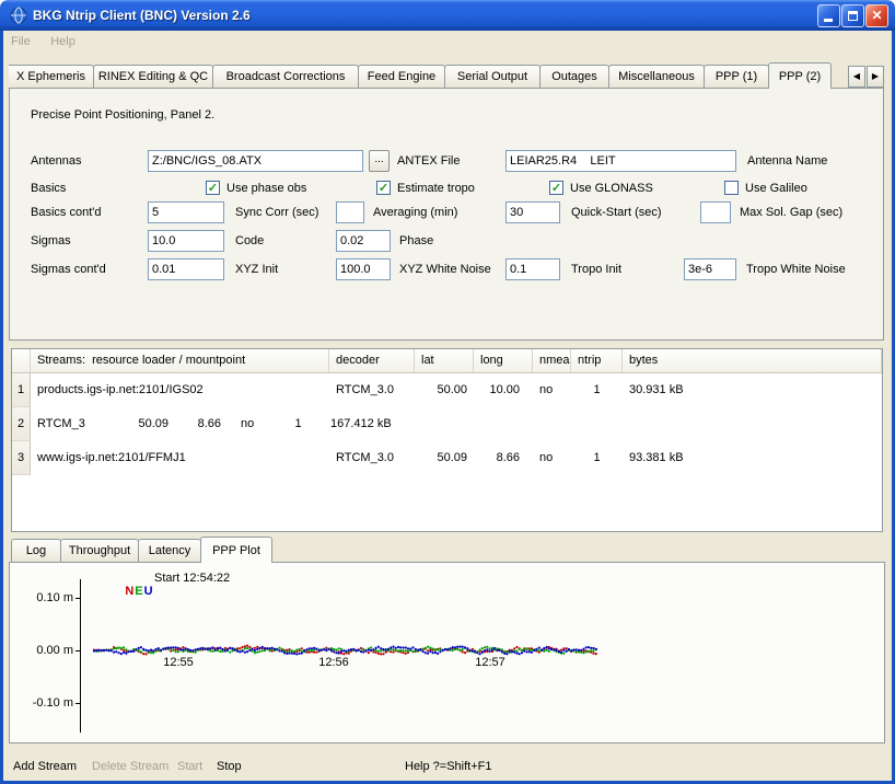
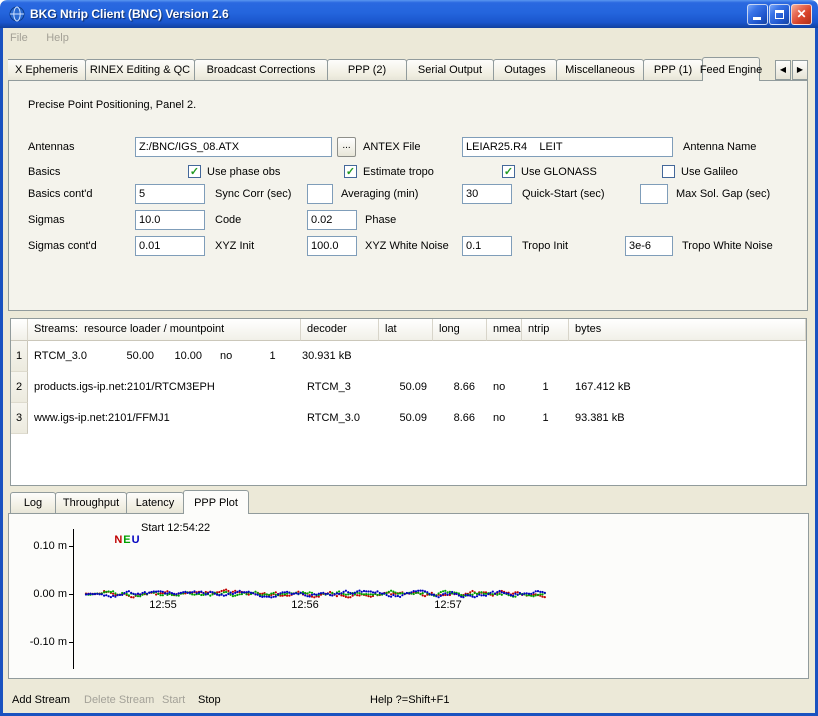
  BKG Ntrip Client (BNC) Version 2.6
  ✕
  File Help
  X Ephemeris
  RINEX Editing & QC
  Broadcast Corrections
- Feed Engine
+ PPP (2)
  Serial Output
  Outages
  Miscellaneous
  PPP (1)
- PPP (2)
+ Feed Engine
  ◀
  ▶
  Precise Point Positioning, Panel 2.
  Antennas
  Z:/BNC/IGS_08.ATX
  ...
  ANTEX File
  LEIAR25.R4 LEIT
  Antenna Name
  Basics
  ✓
  Use phase obs
  ✓
  Estimate tropo
  ✓
  Use GLONASS
  Use Galileo
  Basics cont'd
  5
  Sync Corr (sec)
  Averaging (min)
  30
  Quick-Start (sec)
  Max Sol. Gap (sec)
  Sigmas
  10.0
  Code
  0.02
  Phase
  Sigmas cont'd
  0.01
  XYZ Init
  100.0
  XYZ White Noise
  0.1
  Tropo Init
  3e-6
  Tropo White Noise
  Streams: resource loader / mountpoint
  decoder
  lat
  long
  nmea
  ntrip
  bytes
  1
- products.igs-ip.net:2101/IGS02
  RTCM_3.0
  50.00
  10.00
  no
  1
  30.931 kB
  2
+ products.igs-ip.net:2101/RTCM3EPH
  RTCM_3
  50.09
  8.66
  no
  1
  167.412 kB
  3
  www.igs-ip.net:2101/FFMJ1
  RTCM_3.0
  50.09
  8.66
  no
  1
  93.381 kB
  NEU
  Start 12:54:22
  0.10 m
  0.00 m
  -0.10 m
  12:55
  12:56
  12:57
  Log
  Throughput
  Latency
  PPP Plot
  Add Stream
  Delete Stream
  Start
  Stop
  Help ?=Shift+F1
